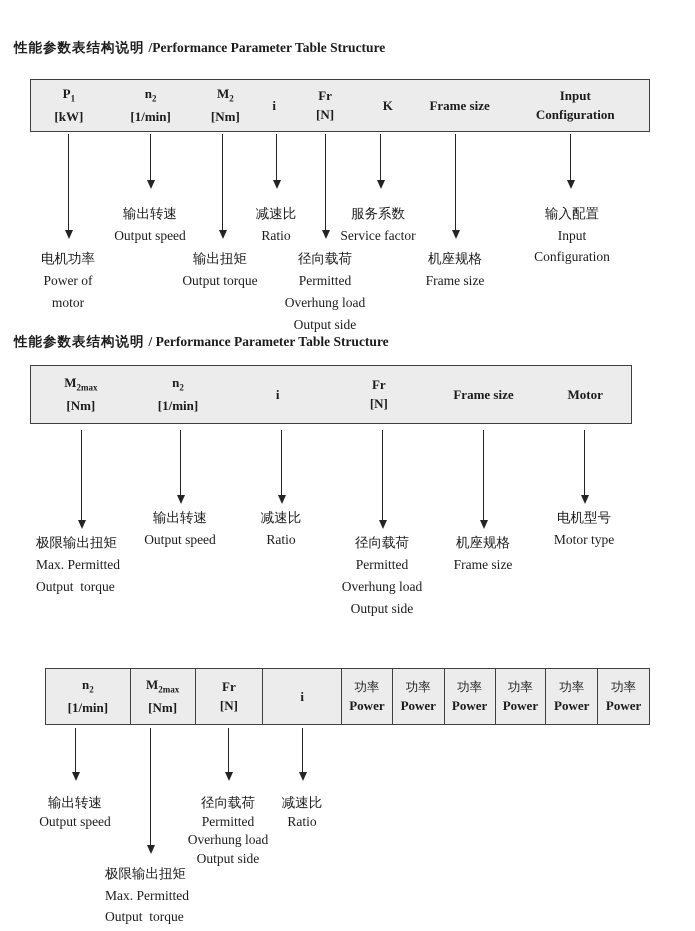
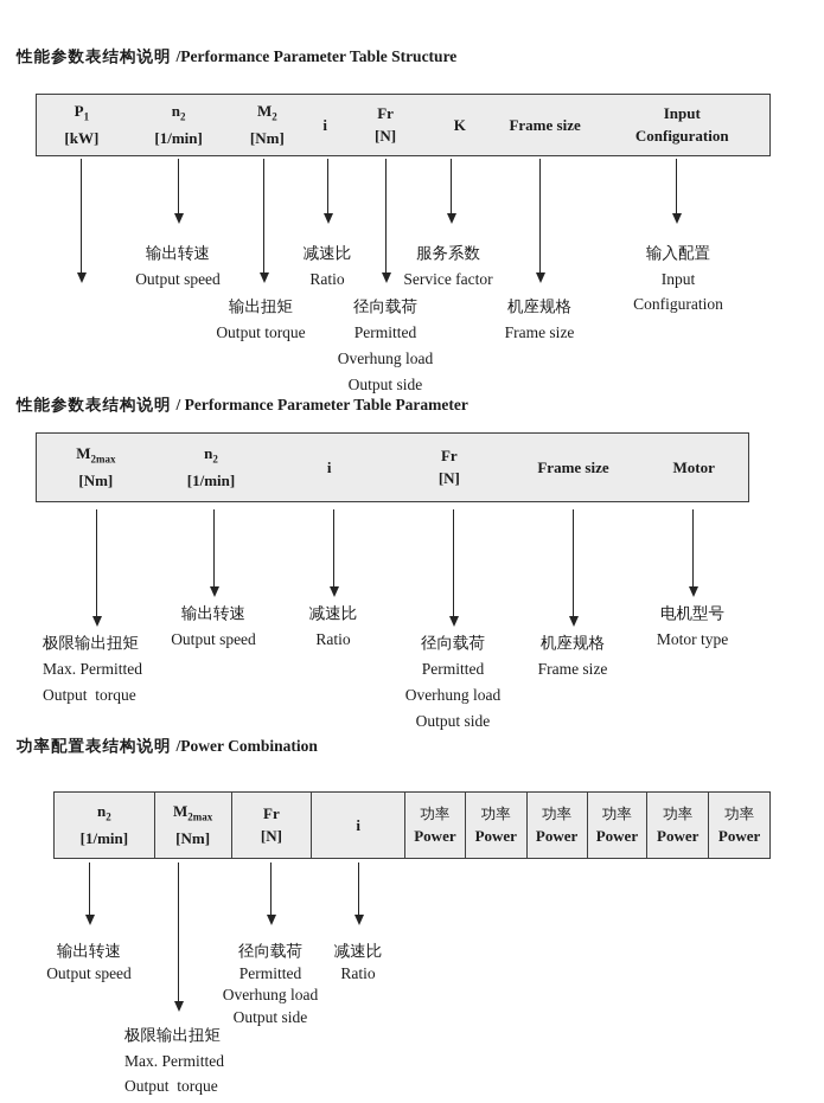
  性能参数表结构说明 /Performance Parameter Table Structure
  P1
  [kW]
  n2
  [1/min]
  M2
  [Nm]
  i
  Fr
  [N]
  K
  Frame size
  Input
  Configuration
  输出转速
  Output speed
  减速比
  Ratio
  服务系数
  Service factor
  输入配置
  Input
  Configuration
- 电机功率
- Power of
- motor
  输出扭矩
  Output torque
  径向载荷
  Permitted
  Overhung load
  Output side
  机座规格
  Frame size
- 性能参数表结构说明 / Performance Parameter Table Structure
+ 性能参数表结构说明 / Performance Parameter Table Parameter
  M2max
  [Nm]
  n2
  [1/min]
  i
  Fr
  [N]
  Frame size
  Motor
  输出转速
  Output speed
  减速比
  Ratio
  电机型号
  Motor type
  极限输出扭矩
  Max. Permitted
  Output torque
  径向载荷
  Permitted
  Overhung load
  Output side
  机座规格
  Frame size
+ 功率配置表结构说明 /Power Combination
  n2
  [1/min]
  M2max
  [Nm]
  Fr
  [N]
  i
  功率
  Power
  功率
  Power
  功率
  Power
  功率
  Power
  功率
  Power
  功率
  Power
  输出转速
  Output speed
  径向载荷
  Permitted
  Overhung load
  Output side
  减速比
  Ratio
  极限输出扭矩
  Max. Permitted
  Output torque
